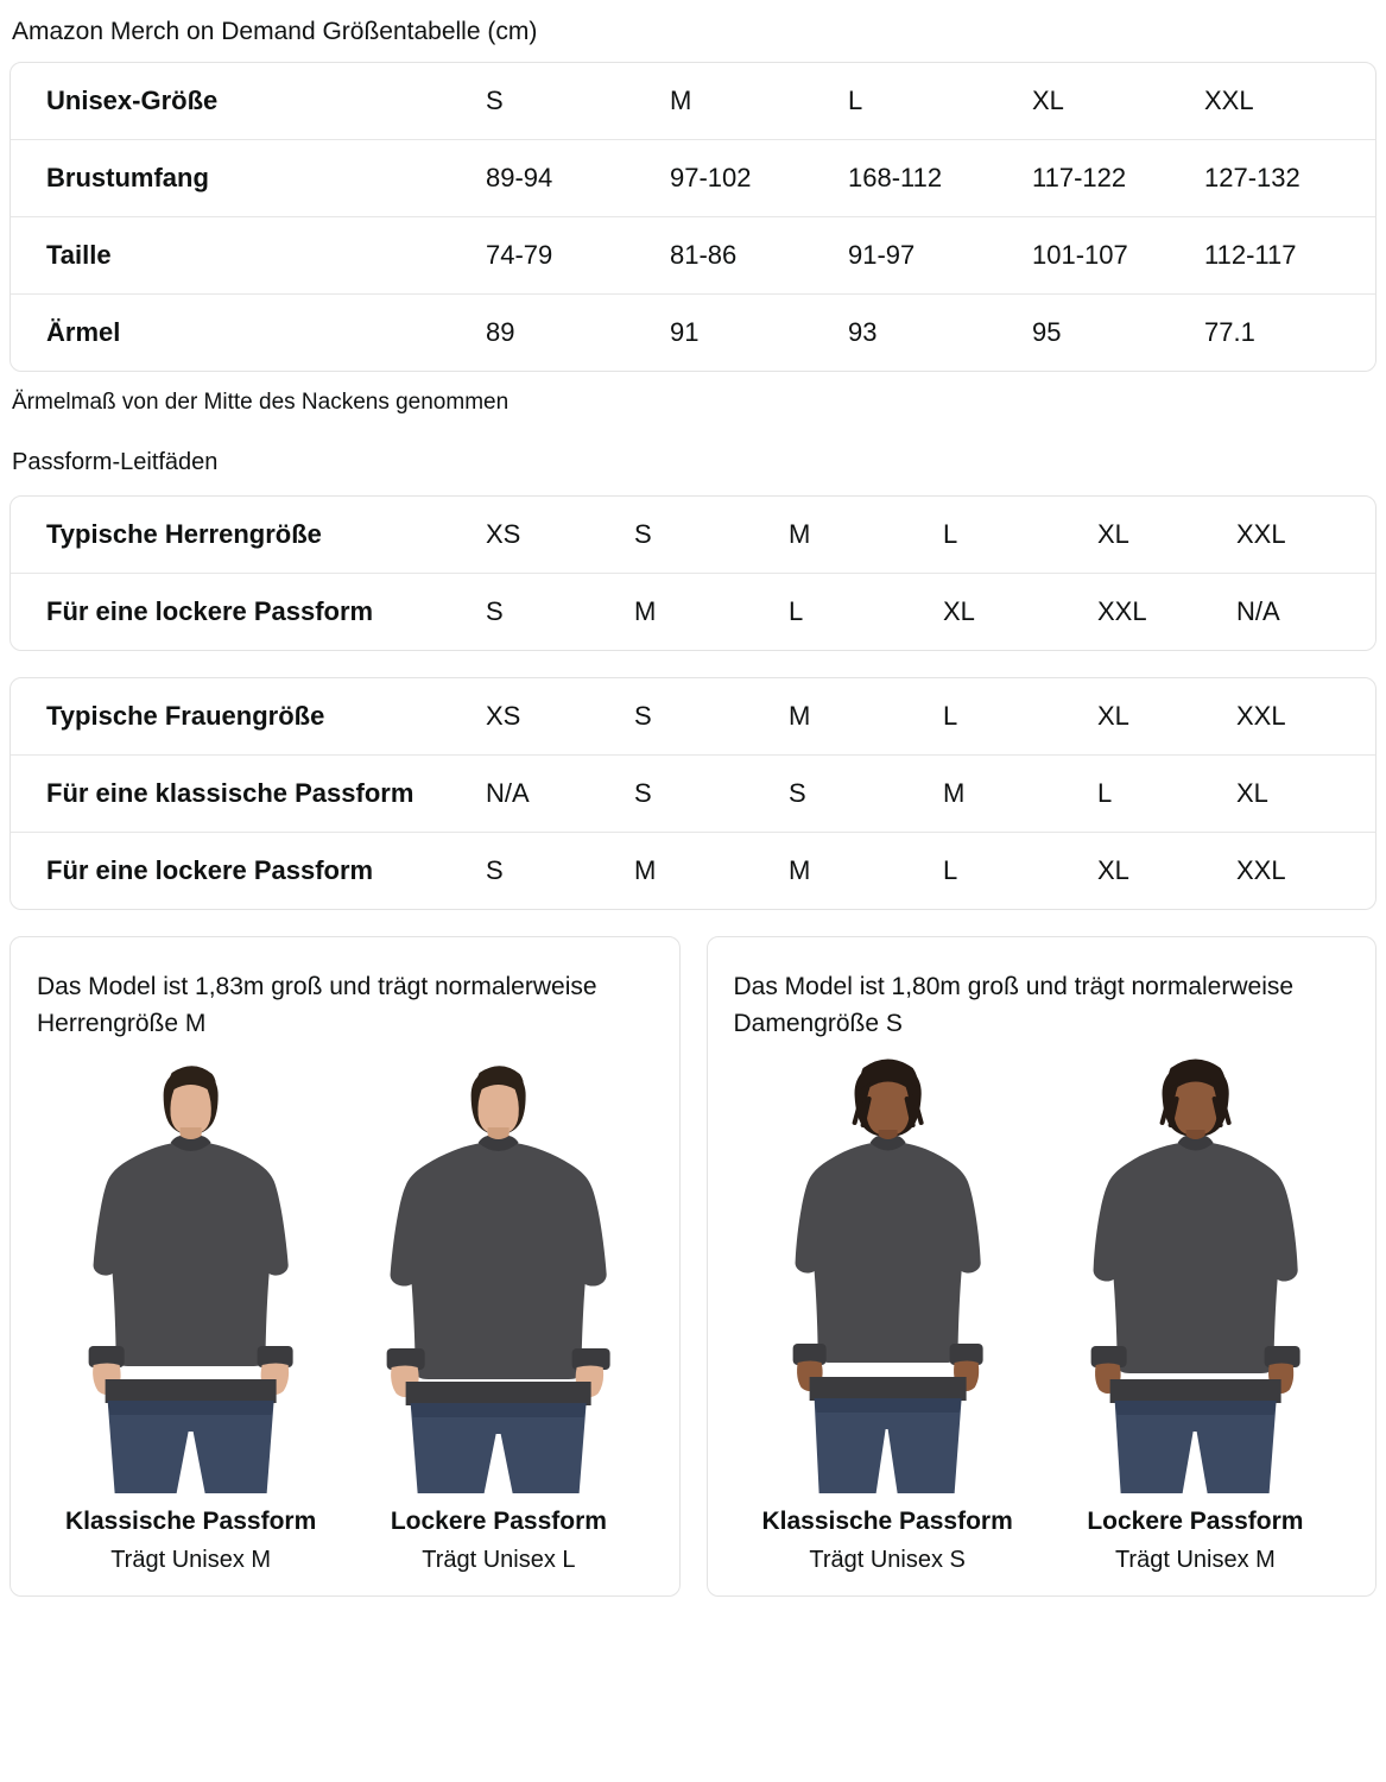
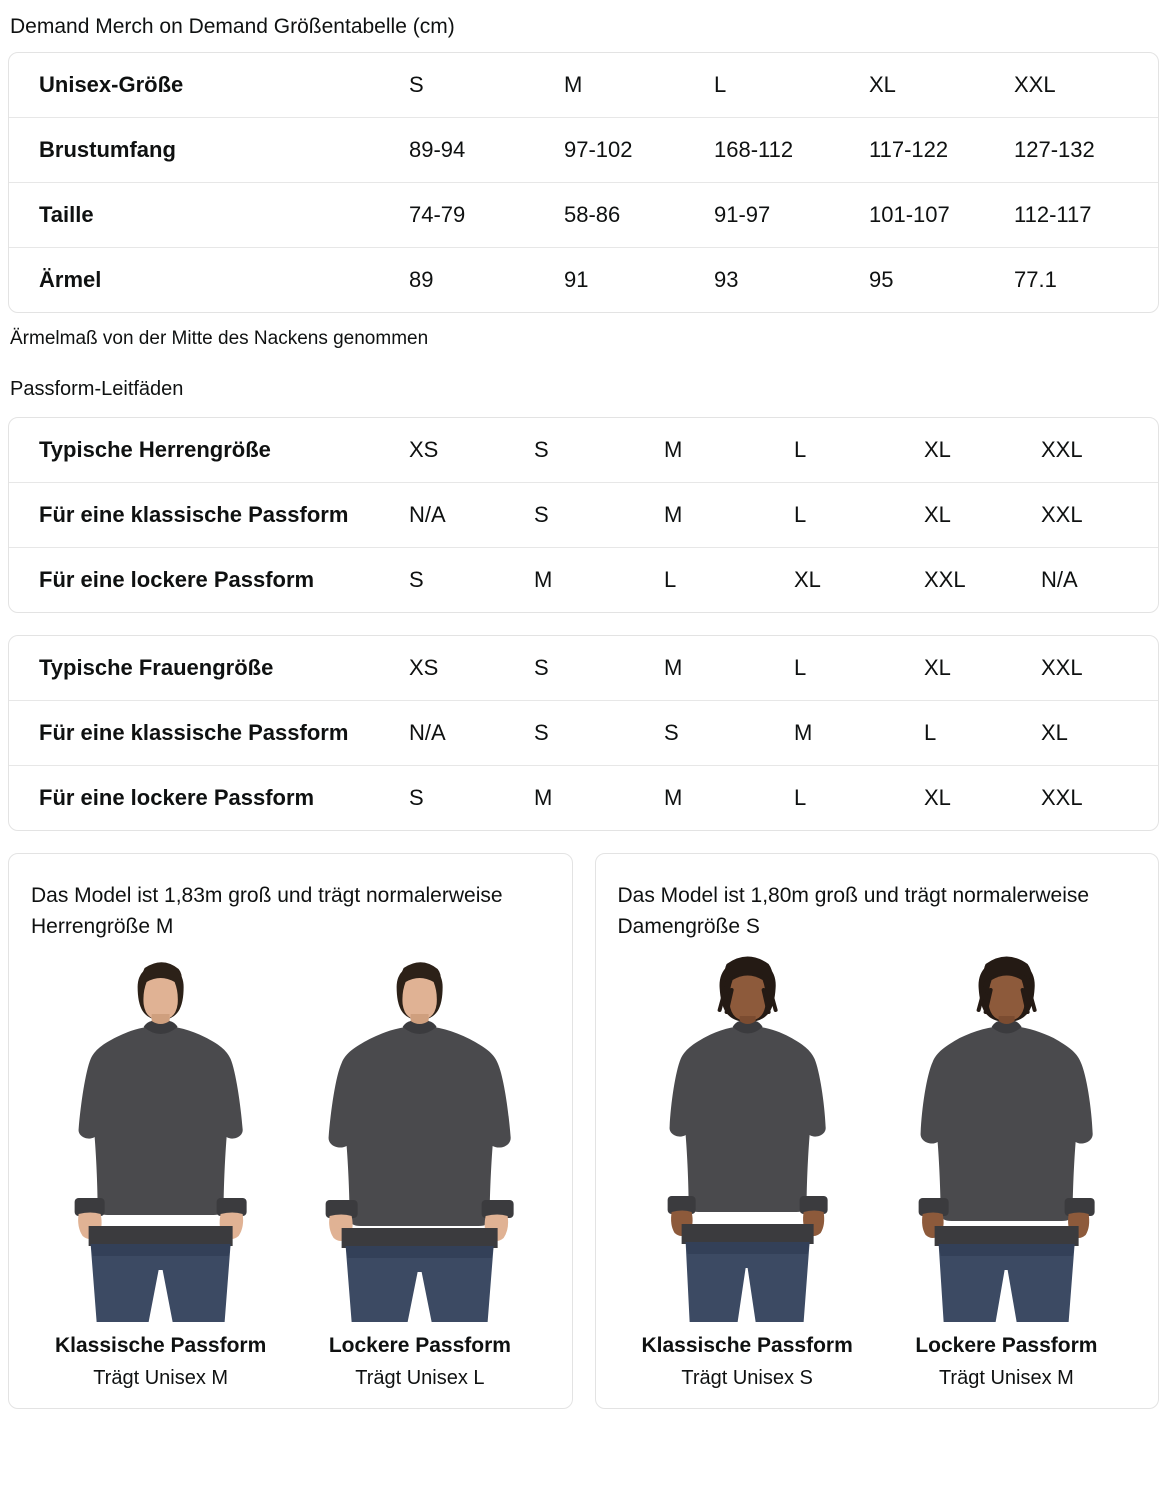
- Amazon Merch on Demand Größentabelle (cm)
+ Demand Merch on Demand Größentabelle (cm)
  Unisex-Größe	S	M	L	XL	XXL
  Brustumfang	89-94	97-102	168-112	117-122	127-132
- Taille	74-79	81-86	91-97	101-107	112-117
+ Taille	74-79	58-86	91-97	101-107	112-117
  Ärmel	89	91	93	95	77.1
  Ärmelmaß von der Mitte des Nackens genommen
  Passform-Leitfäden
  Typische Herrengröße	XS	S	M	L	XL	XXL
+ Für eine klassische Passform	N/A	S	M	L	XL	XXL
  Für eine lockere Passform	S	M	L	XL	XXL	N/A
  Typische Frauengröße	XS	S	M	L	XL	XXL
  Für eine klassische Passform	N/A	S	S	M	L	XL
  Für eine lockere Passform	S	M	M	L	XL	XXL
  Das Model ist 1,83m groß und trägt normalerweise Herrengröße M
  Klassische Passform
  Trägt Unisex M
  Lockere Passform
  Trägt Unisex L
  Das Model ist 1,80m groß und trägt normalerweise Damengröße S
  Klassische Passform
  Trägt Unisex S
  Lockere Passform
  Trägt Unisex M
